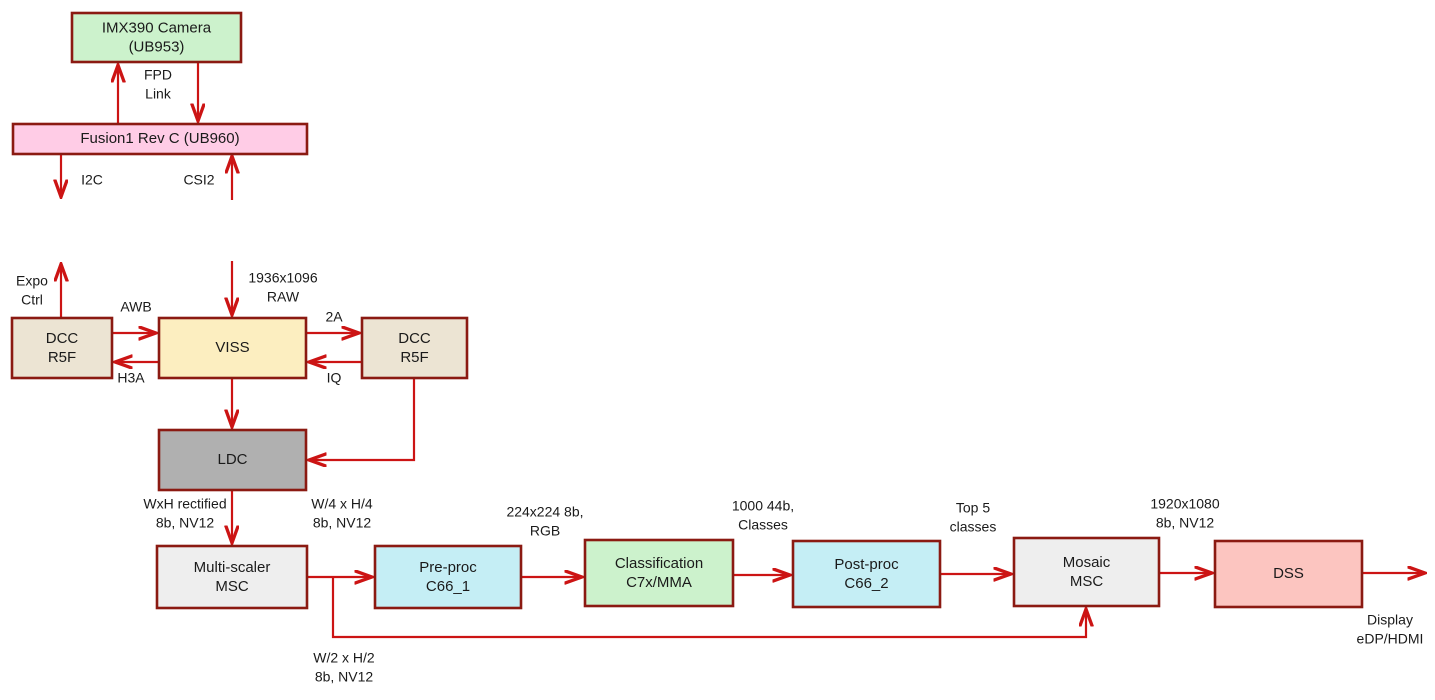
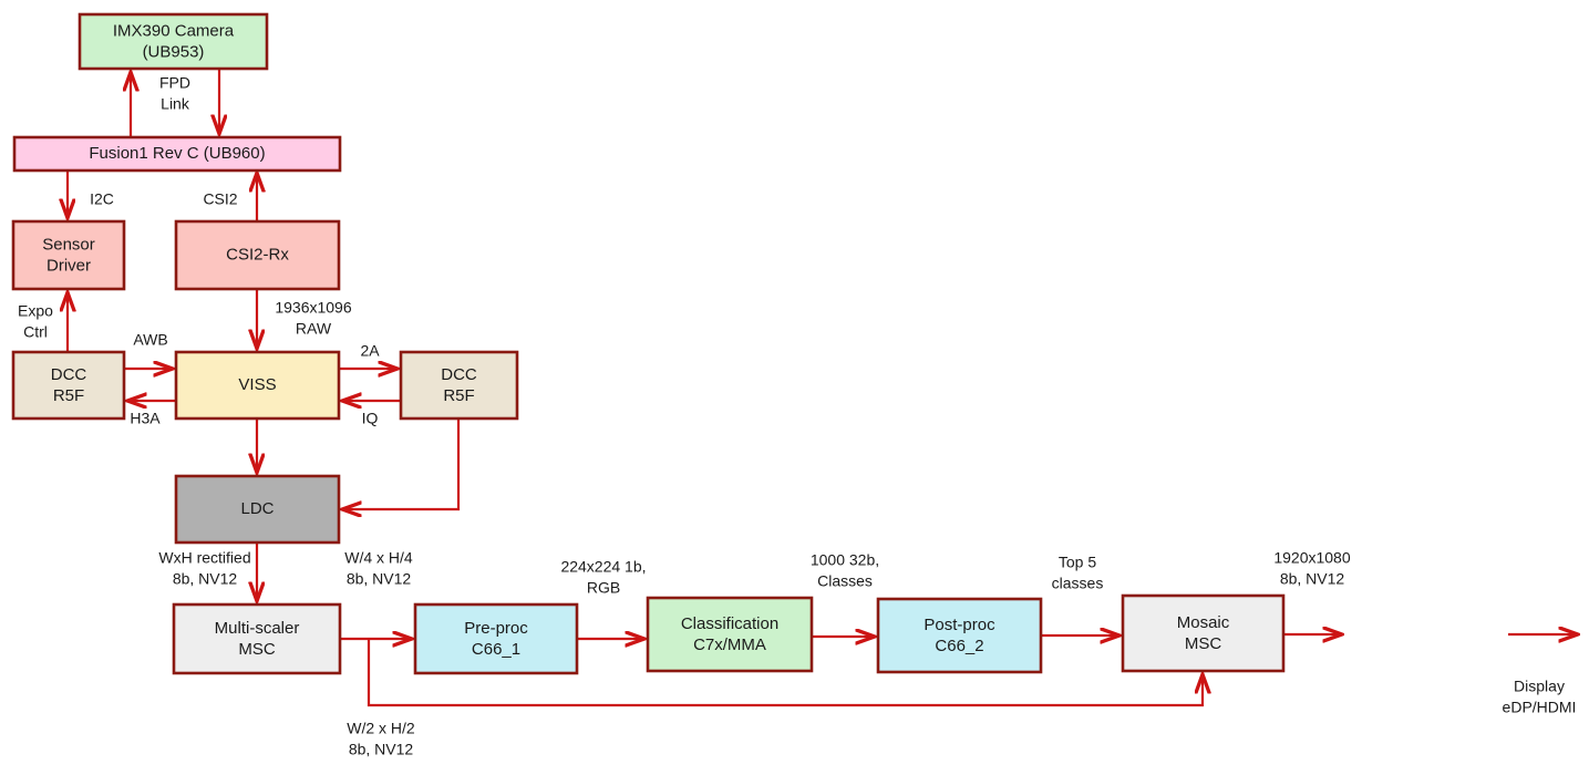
  IMX390 Camera
  (UB953)
  Fusion1 Rev C (UB960)
+ Sensor
+ Driver
+ CSI2-Rx
  DCC
  R5F
  VISS
  DCC
  R5F
  LDC
  Multi-scaler
  MSC
  Pre-proc
  C66_1
  Classification
  C7x/MMA
  Post-proc
  C66_2
  Mosaic
  MSC
- DSS
  FPD
  Link
  I2C
  CSI2
  Expo
  Ctrl
  AWB
  H3A
  1936x1096
  RAW
  2A
  IQ
  WxH rectified
  8b, NV12
  W/4 x H/4
  8b, NV12
- 224x224 8b,
+ 224x224 1b,
  RGB
- 1000 44b,
+ 1000 32b,
  Classes
  Top 5
  classes
  1920x1080
  8b, NV12
  Display
  eDP/HDMI
  W/2 x H/2
  8b, NV12
